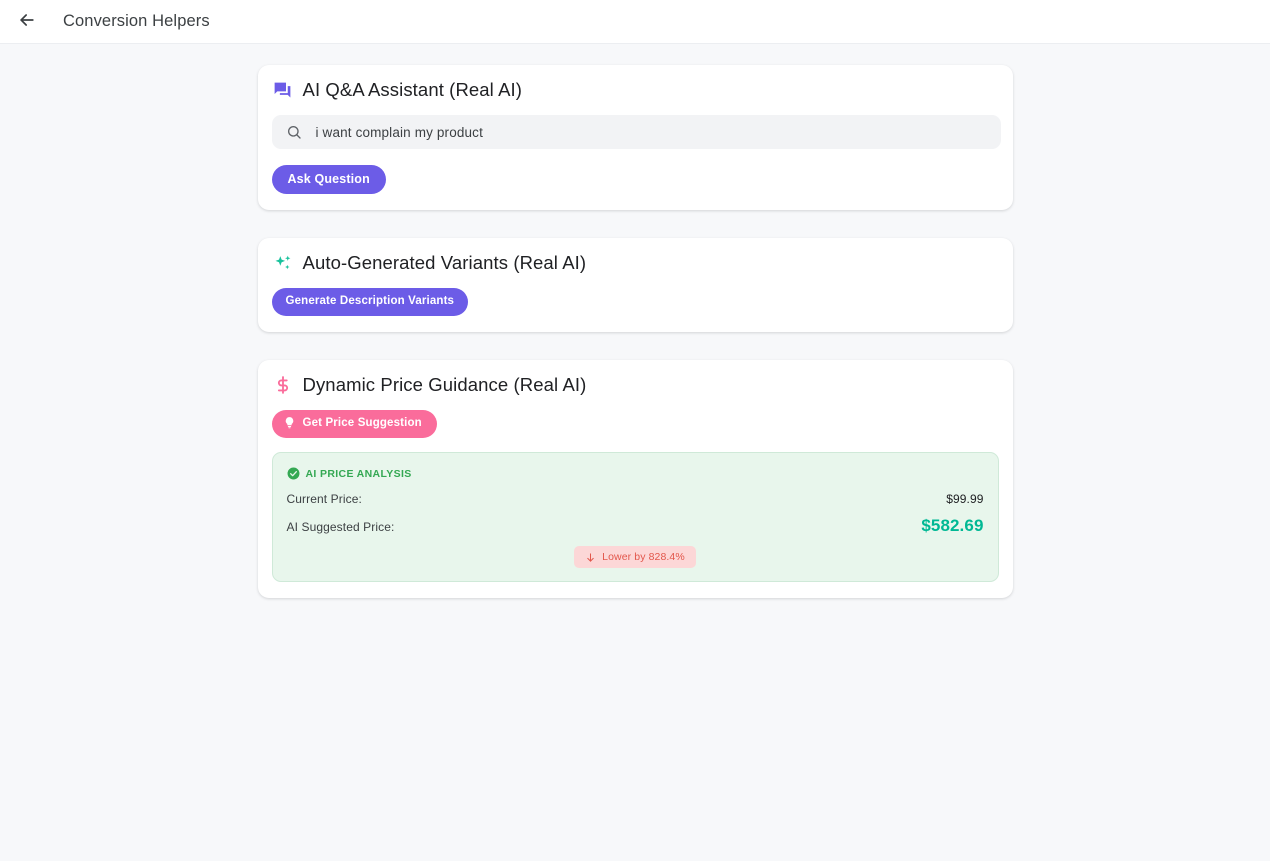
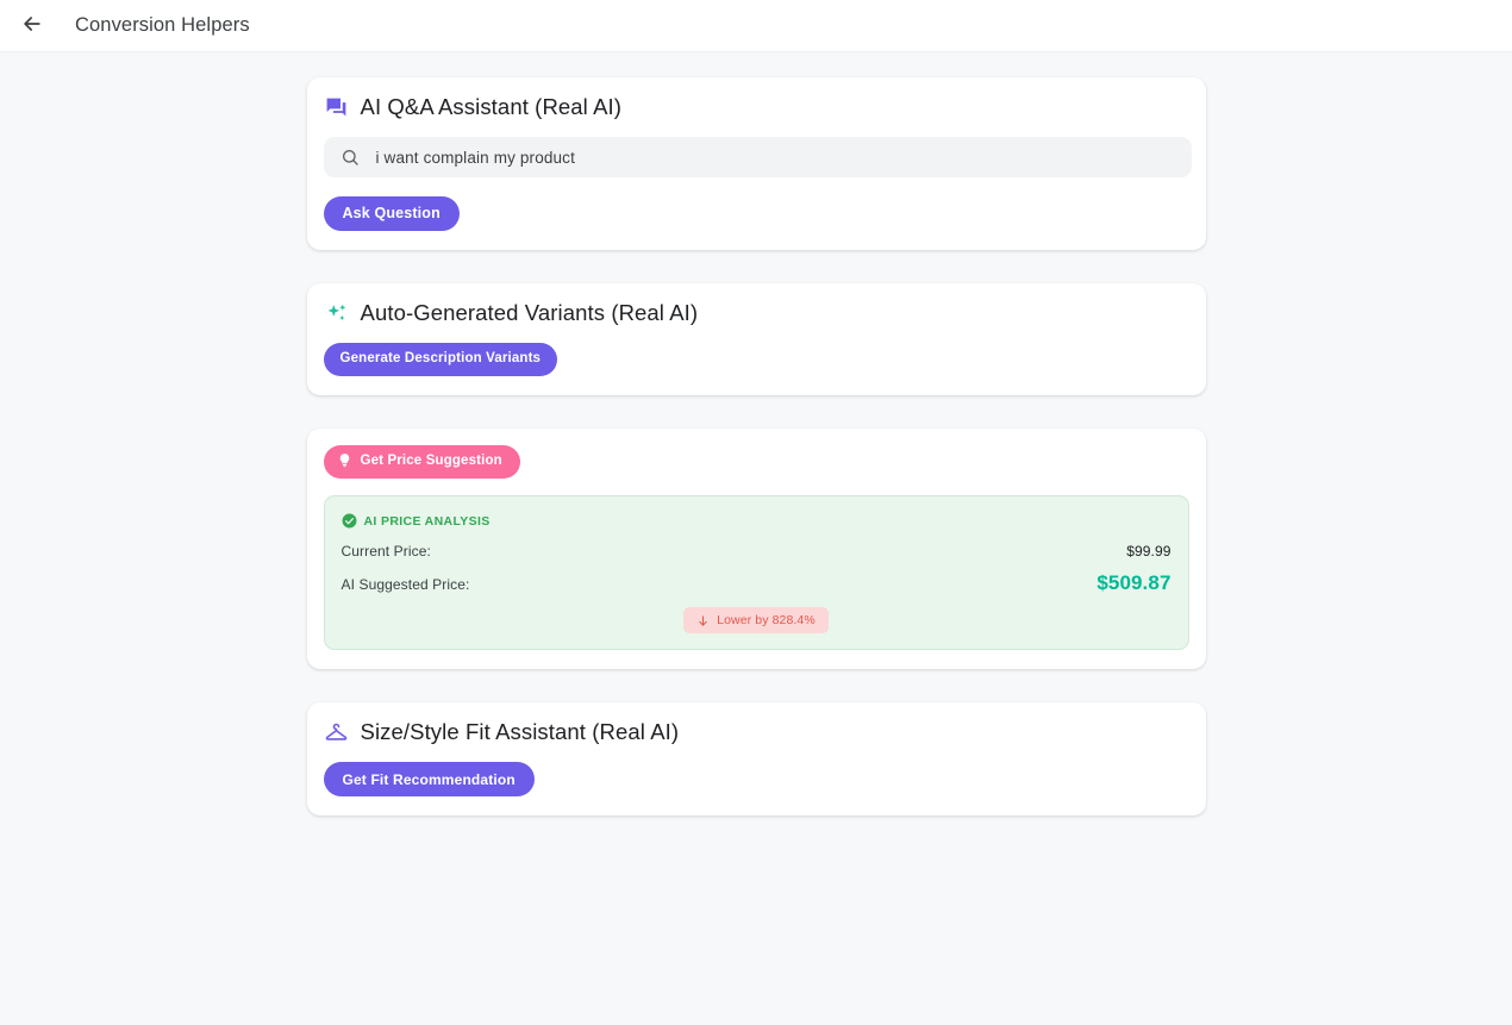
  Conversion Helpers
  AI Q&A Assistant (Real AI)
  i want complain my product
  Ask Question
  Auto-Generated Variants (Real AI)
  Generate Description Variants
- Dynamic Price Guidance (Real AI)
  Get Price Suggestion
  AI PRICE ANALYSIS
  Current Price:
  $99.99
  AI Suggested Price:
- $582.69
+ $509.87
  Lower by 828.4%
+ Size/Style Fit Assistant (Real AI)
+ Get Fit Recommendation
